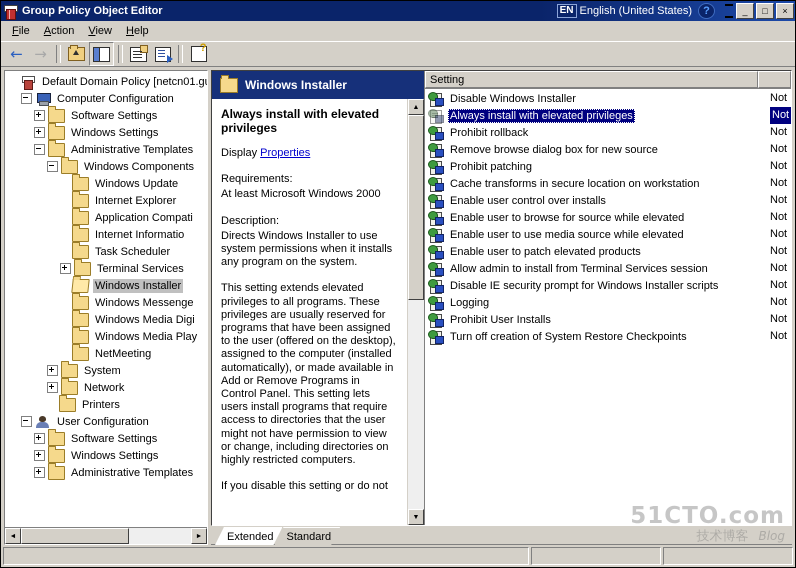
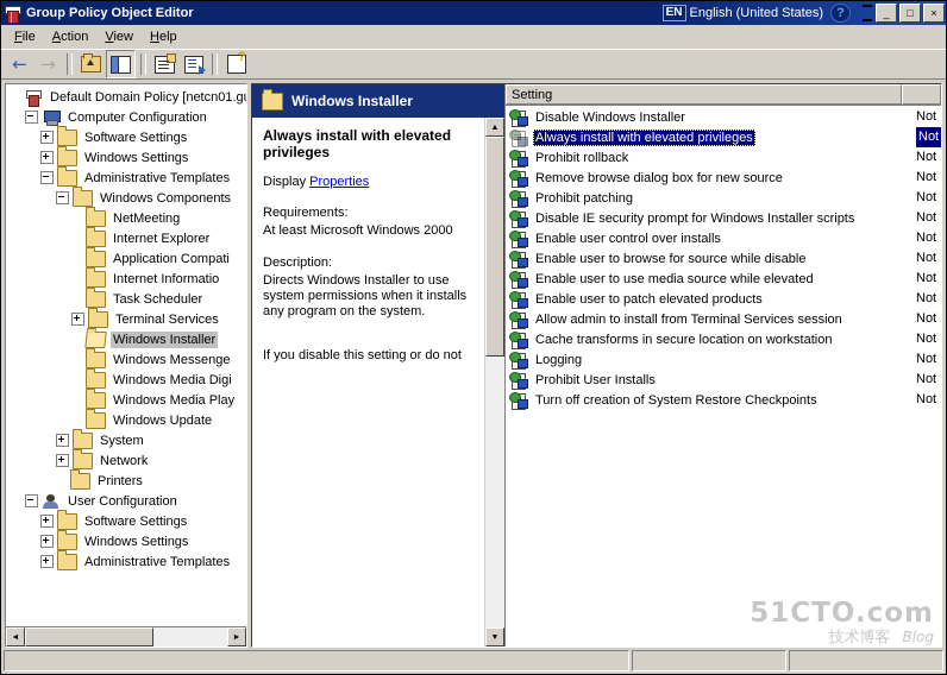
  Group Policy Object Editor
  EN
  English (United States)
  ?
  _
  □
  ×
  File
  Action
  View
  Help
  ←
  →
  Default Domain Policy [netcn01.g
  Computer Configuration
  Software Settings
  Windows Settings
  Administrative Templates
  Windows Components
- Windows Update
+ NetMeeting
  Internet Explorer
  Application Compati
  Internet Informatio
  Task Scheduler
  Terminal Services
  Windows Installer
  Windows Messenge
  Windows Media Digi
  Windows Media Play
- NetMeeting
+ Windows Update
  System
  Network
  Printers
  User Configuration
  Software Settings
  Windows Settings
  Administrative Templates
  Windows Installer
  Always install with elevated privileges
  Display Properties
  Requirements:
  At least Microsoft Windows 2000
  Description:
  Directs Windows Installer to use system permissions when it installs any program on the system.
- This setting extends elevated privileges to all programs. These privileges are usually reserved for programs that have been assigned to the user (offered on the desktop), assigned to the computer (installed automatically), or made available in Add or Remove Programs in Control Panel. This setting lets users install programs that require access to directories that the user might not have permission to view or change, including directories on highly restricted computers.
  If you disable this setting or do not
  Setting
  Disable Windows Installer
  Not
  Always install with elevated privileges
  Not
  Prohibit rollback
  Not
  Remove browse dialog box for new source
  Not
  Prohibit patching
  Not
- Cache transforms in secure location on workstation
+ Disable IE security prompt for Windows Installer scripts
  Not
  Enable user control over installs
  Not
- Enable user to browse for source while elevated
+ Enable user to browse for source while disable
  Not
  Enable user to use media source while elevated
  Not
  Enable user to patch elevated products
  Not
  Allow admin to install from Terminal Services session
  Not
- Disable IE security prompt for Windows Installer scripts
+ Cache transforms in secure location on workstation
  Not
  Logging
  Not
  Prohibit User Installs
  Not
  Turn off creation of System Restore Checkpoints
  Not
- Extended
- Standard
  51CTO.com
  技术博客
  Blog
